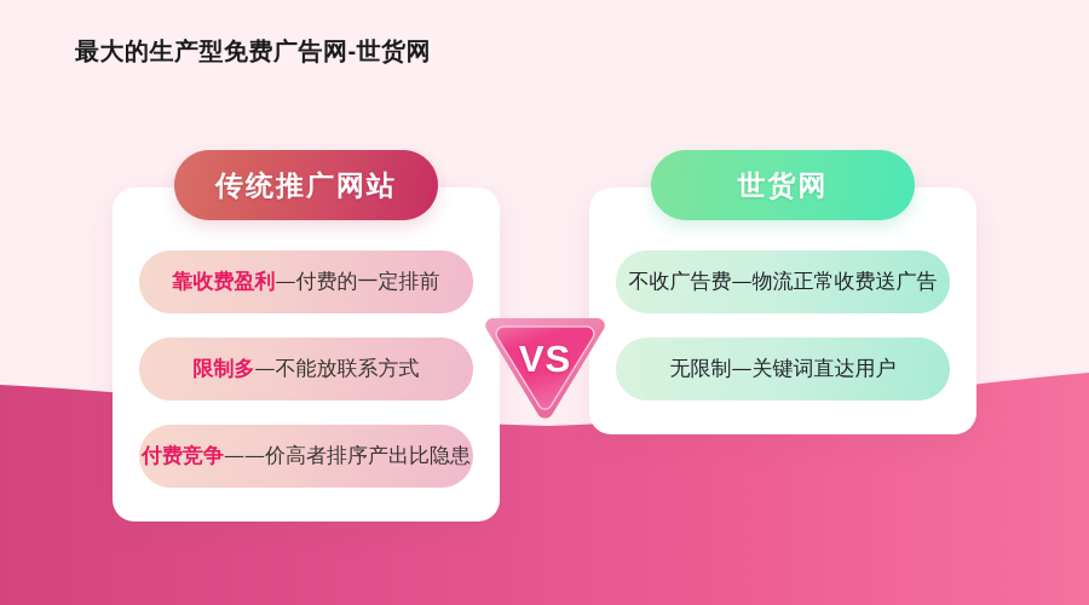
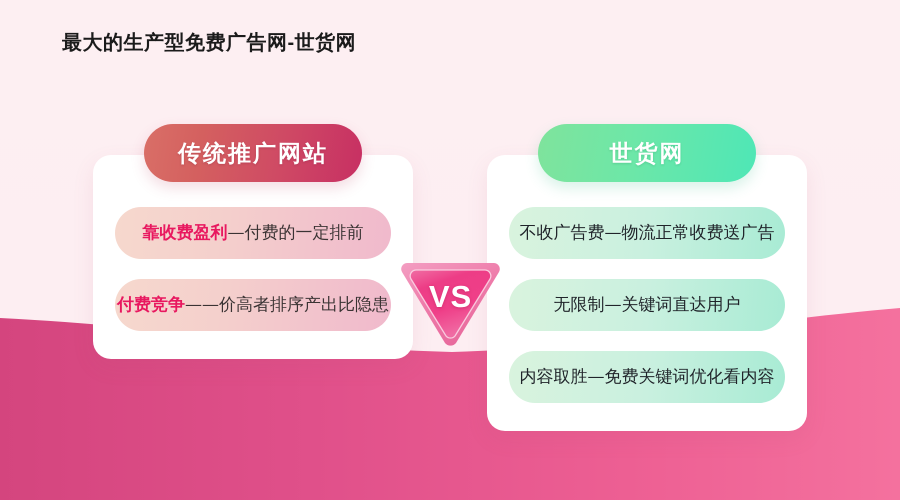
  最大的生产型免费广告网-世货网
  传统推广网站
  靠收费盈利—付费的一定排前
- 限制多—不能放联系方式
  付费竞争——价高者排序产出比隐患
  世货网
  不收广告费—物流正常收费送广告
  无限制—关键词直达用户
+ 内容取胜—免费关键词优化看内容
  VS
